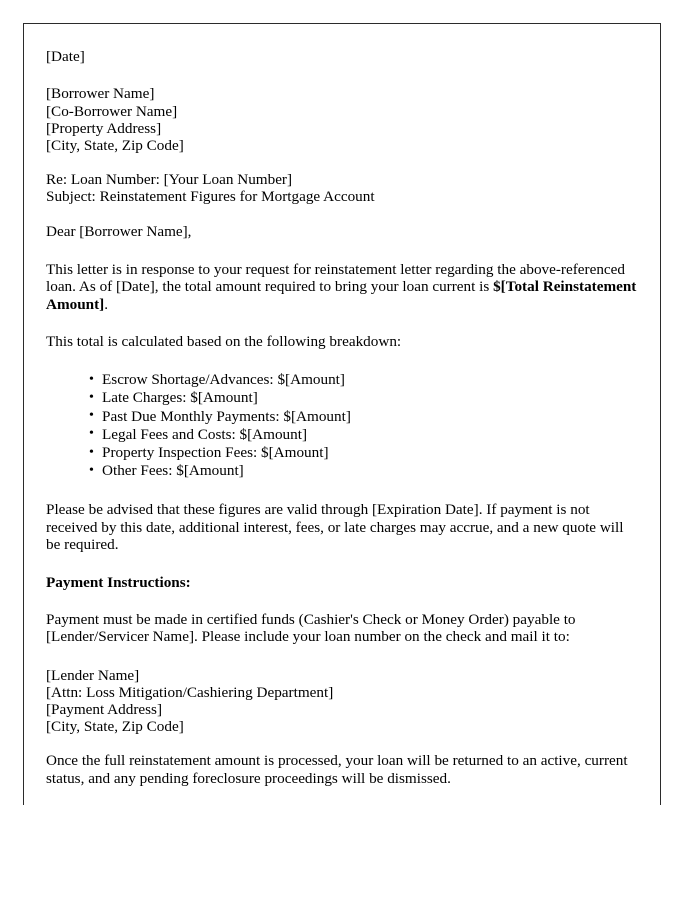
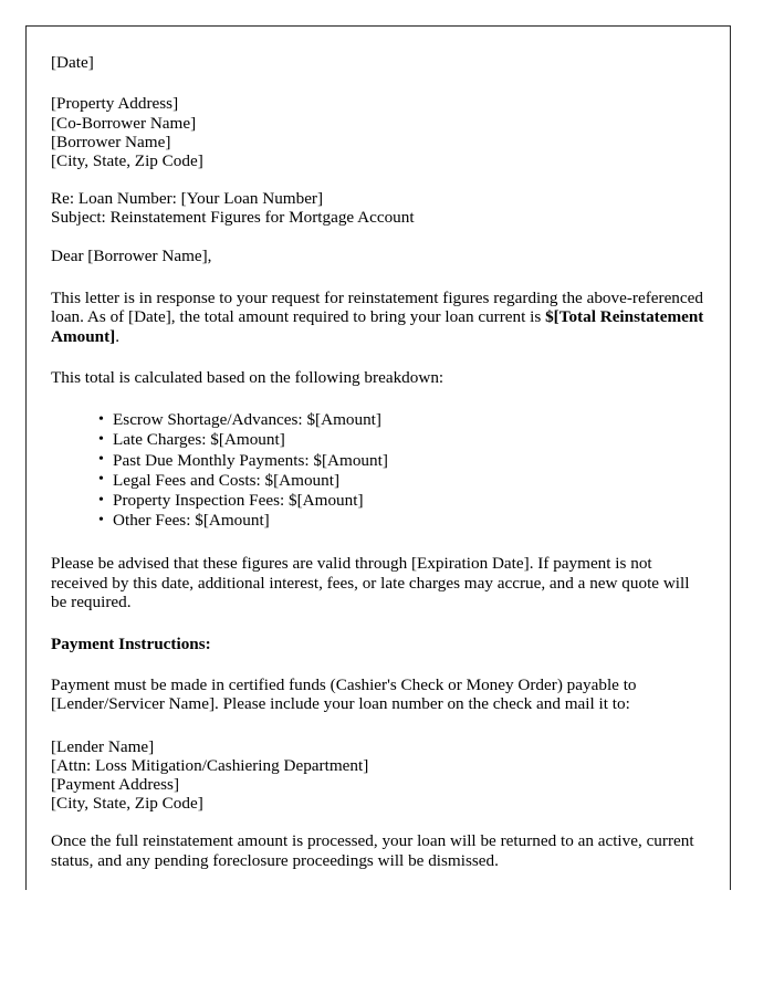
  [Date]
- [Borrower Name]
+ [Property Address]
  [Co-Borrower Name]
- [Property Address]
+ [Borrower Name]
  [City, State, Zip Code]
  Re: Loan Number: [Your Loan Number]
  Subject: Reinstatement Figures for Mortgage Account
  Dear [Borrower Name],
- This letter is in response to your request for reinstatement letter regarding the above-referenced loan. As of [Date], the total amount required to bring your loan current is $[Total Reinstatement Amount].
+ This letter is in response to your request for reinstatement figures regarding the above-referenced loan. As of [Date], the total amount required to bring your loan current is $[Total Reinstatement Amount].
  This total is calculated based on the following breakdown:
  Escrow Shortage/Advances: $[Amount]
  Late Charges: $[Amount]
  Past Due Monthly Payments: $[Amount]
  Legal Fees and Costs: $[Amount]
  Property Inspection Fees: $[Amount]
  Other Fees: $[Amount]
  Please be advised that these figures are valid through [Expiration Date]. If payment is not received by this date, additional interest, fees, or late charges may accrue, and a new quote will be required.
  Payment Instructions:
  Payment must be made in certified funds (Cashier's Check or Money Order) payable to [Lender/Servicer Name]. Please include your loan number on the check and mail it to:
  [Lender Name]
  [Attn: Loss Mitigation/Cashiering Department]
  [Payment Address]
  [City, State, Zip Code]
  Once the full reinstatement amount is processed, your loan will be returned to an active, current status, and any pending foreclosure proceedings will be dismissed.
